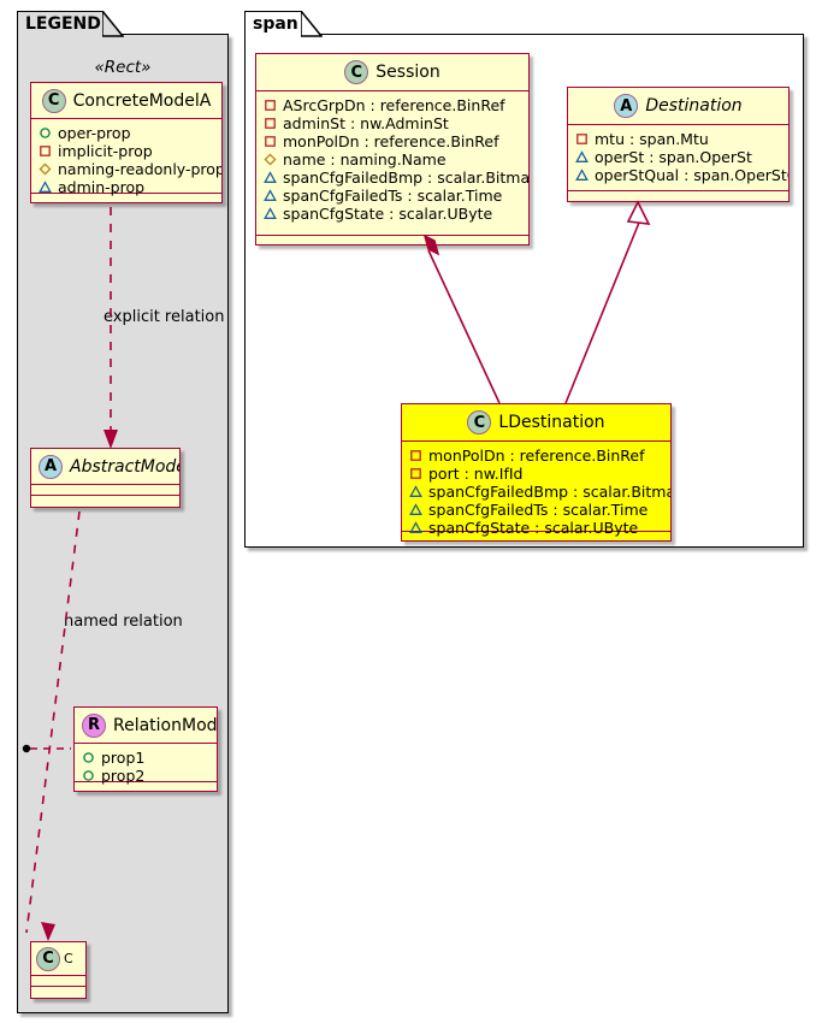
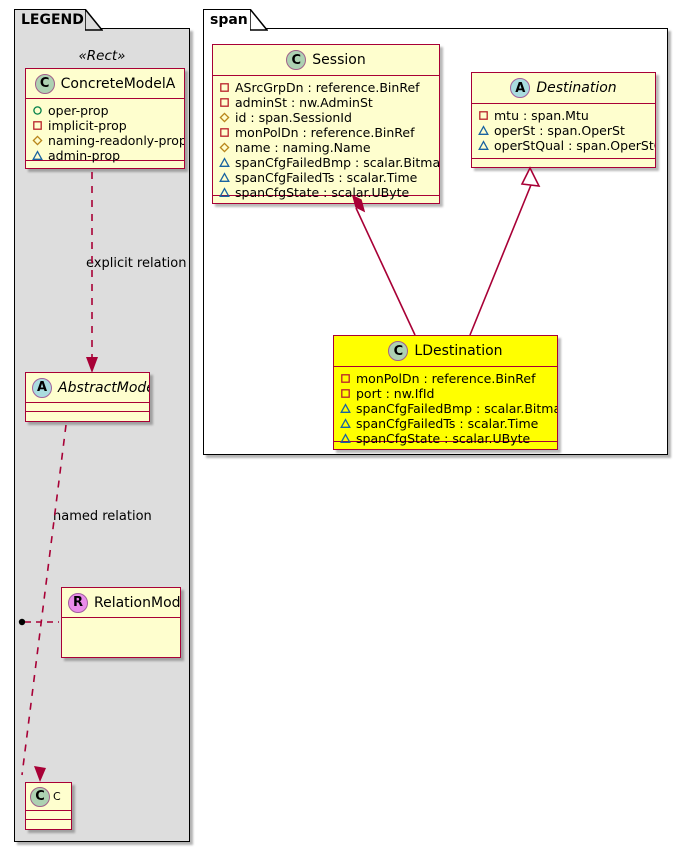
  LEGEND
  «Rect»
  C
  ConcreteModelA
  oper-prop
  implicit-prop
  naming-readonly-prop
  admin-prop
  A
  AbstractMod
  R
  RelationMod
- prop1
- prop2
  C
  C
  explicit relation
  named relation
  span
  C
  Session
  ASrcGrpDn : reference.BinRef
  adminSt : nw.AdminSt
+ id : span.SessionId
  monPolDn : reference.BinRef
  name : naming.Name
  spanCfgFailedBmp : scalar.Bitma
  spanCfgFailedTs : scalar.Time
  spanCfgState : scalar.UByte
  A
  Destination
  mtu : span.Mtu
  operSt : span.OperSt
  operStQual : span.OperSt
  C
  LDestination
  monPolDn : reference.BinRef
  port : nw.IfId
  spanCfgFailedBmp : scalar.Bitm
  spanCfgFailedTs : scalar.Time
  spanCfgState : scalar.UByte
